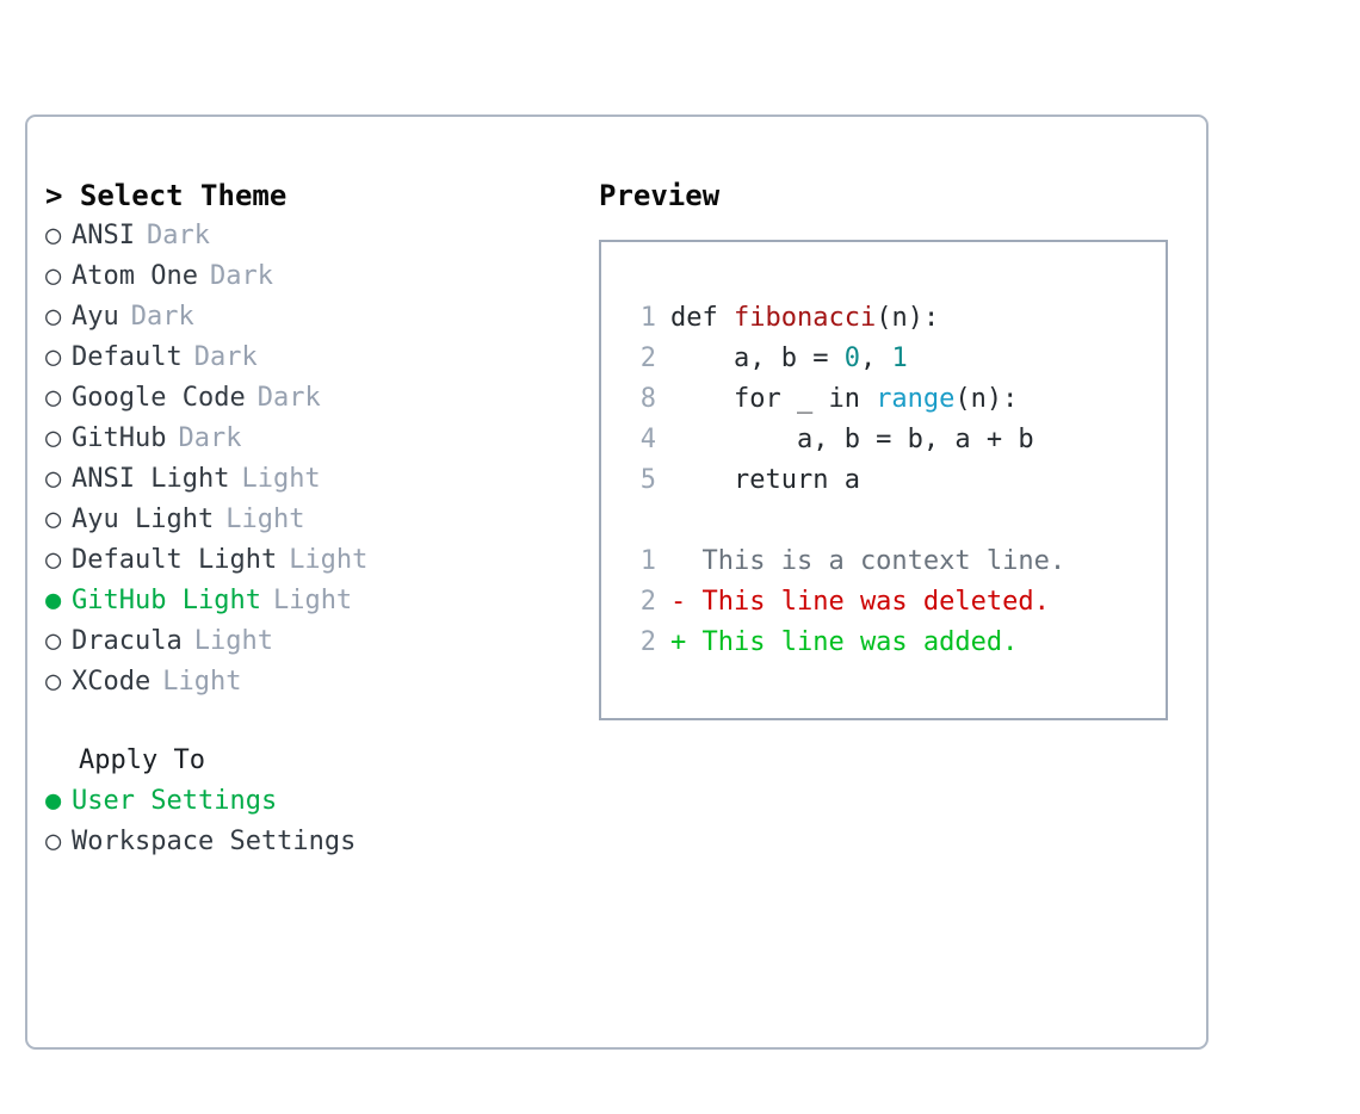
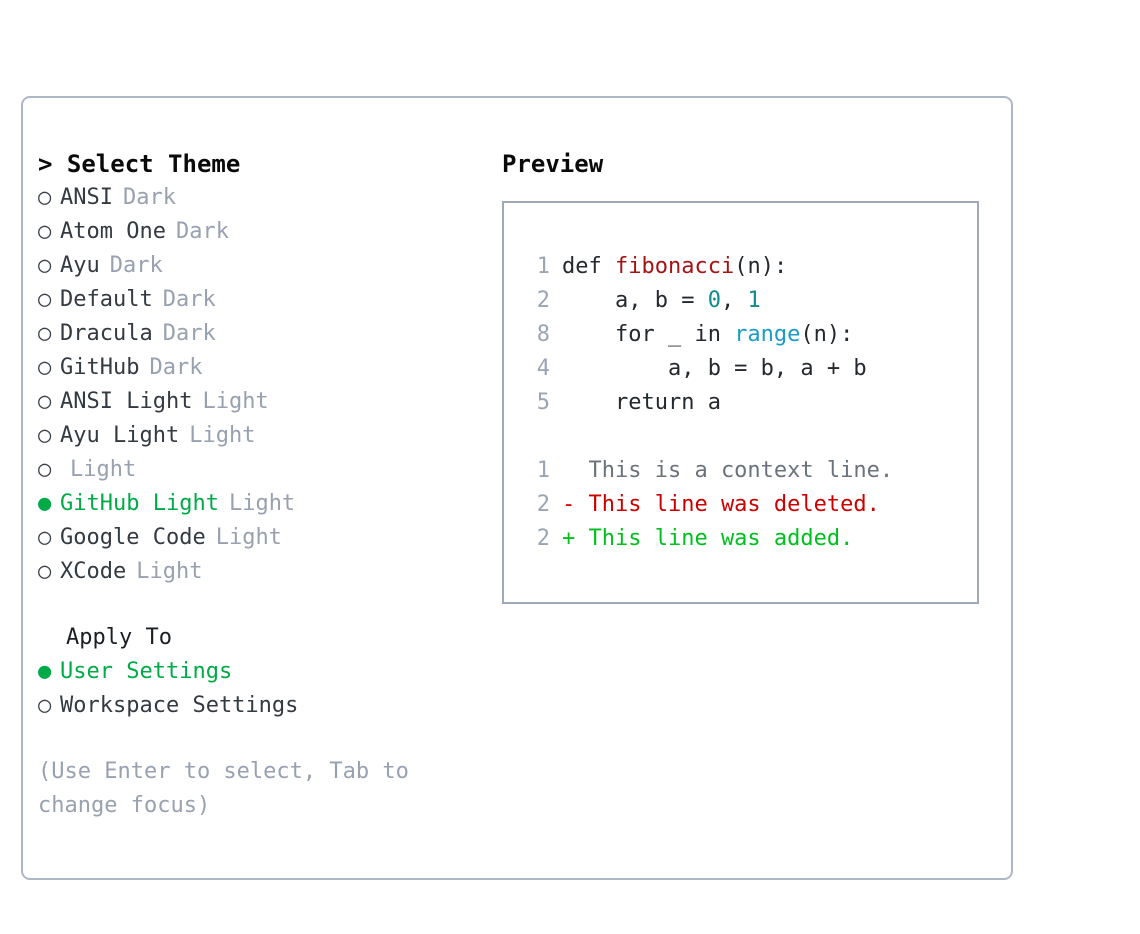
  > Select Theme
  ○
  ANSI
  Dark
  ○
  Atom One
  Dark
  ○
  Ayu
  Dark
  ○
  Default
  Dark
  ○
- Google Code
+ Dracula
  Dark
  ○
  GitHub
  Dark
  ○
  ANSI Light
  Light
  ○
  Ayu Light
  Light
  ○
- Default Light
  Light
  ●
  GitHub Light
  Light
  ○
- Dracula
+ Google Code
  Light
  ○
  XCode
  Light
  Apply To
  ●
  User Settings
  ○
  Workspace Settings
+ (Use Enter to select, Tab to change focus)
  Preview
  1
  def fibonacci(n):
  2
  a, b = 0, 1
  8
  for _ in range(n):
  4
  a, b = b, a + b
  5
  return a
  1
  This is a context line.
  2
  - This line was deleted.
  2
  + This line was added.
